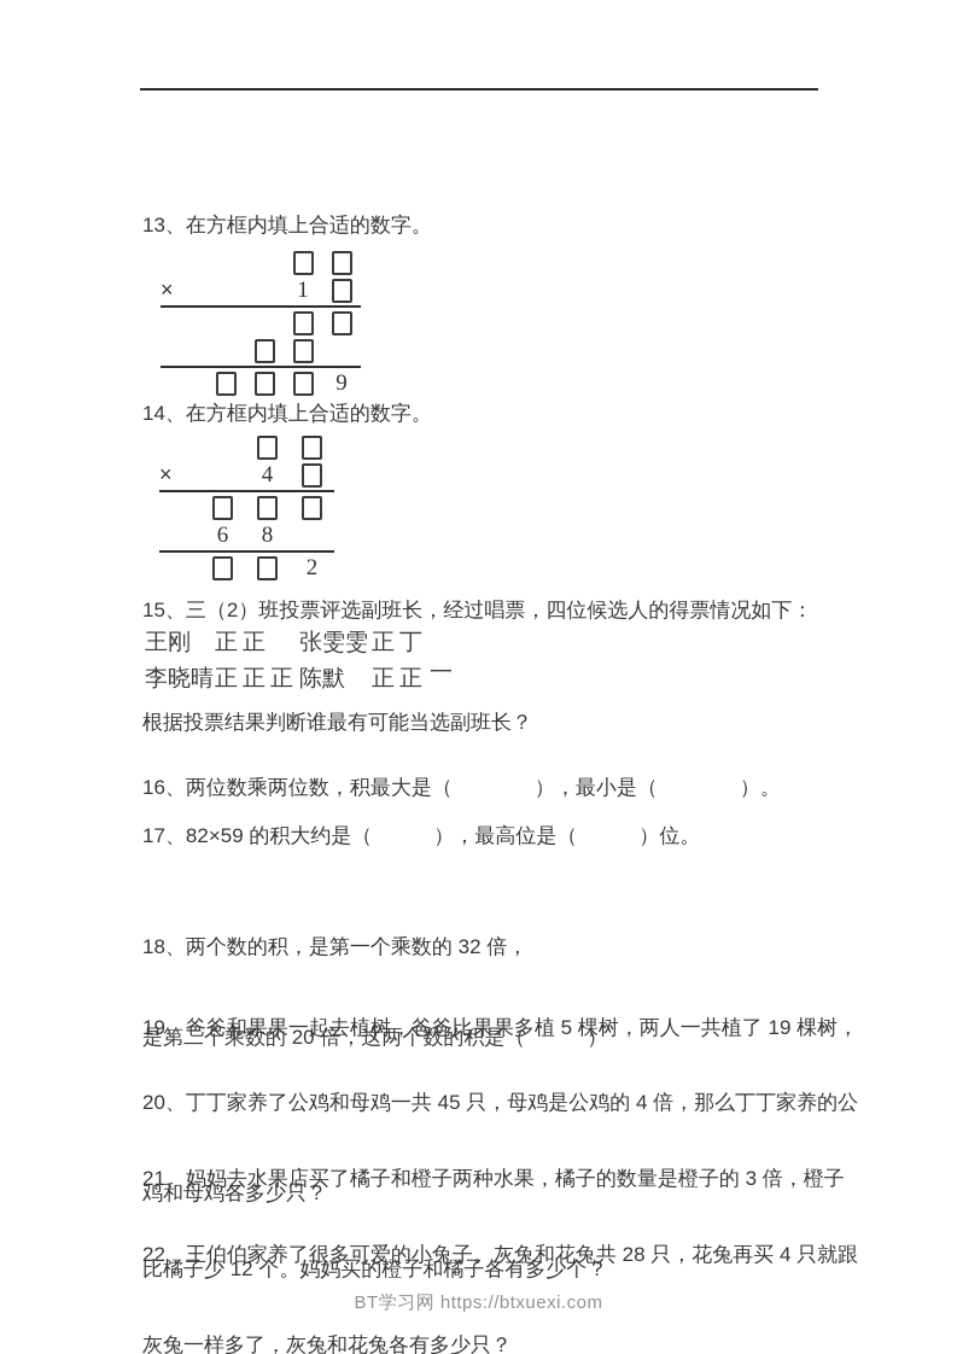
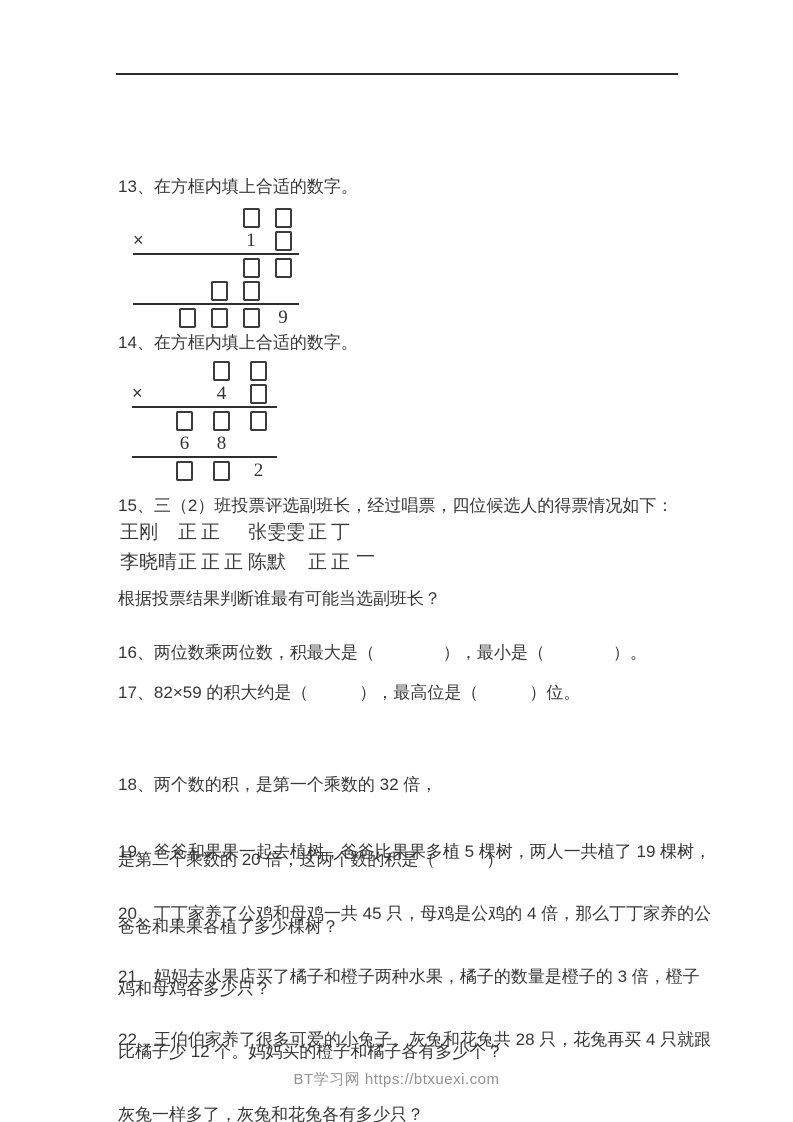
  13、在方框内填上合适的数字。
  ×
  1
  9
  14、在方框内填上合适的数字。
  ×
  4
  6
  8
  2
  15、三（2）班投票评选副班长，经过唱票，四位候选人的得票情况如下：
  王刚
  正正
  张雯雯
  正丁
  李晓晴
  正正正
  陈默
  正正一
  根据投票结果判断谁最有可能当选副班长？
  16、两位数乘两位数，积最大是（ ），最小是（ ）。
  17、82×59 的积大约是（ ），最高位是（ ）位。
  18、两个数的积，是第一个乘数的 32 倍，
  是第二个乘数的 20 倍，这两个数的积是（ ）
  19、爸爸和果果一起去植树，爸爸比果果多植 5 棵树，两人一共植了 19 棵树，
+ 爸爸和果果各植了多少棵树？
  20、丁丁家养了公鸡和母鸡一共 45 只，母鸡是公鸡的 4 倍，那么丁丁家养的公
  鸡和母鸡各多少只？
  21、妈妈去水果店买了橘子和橙子两种水果，橘子的数量是橙子的 3 倍，橙子
  比橘子少 12 个。妈妈买的橙子和橘子各有多少个？
  22、王伯伯家养了很多可爱的小兔子。灰兔和花兔共 28 只，花兔再买 4 只就跟
  灰兔一样多了，灰兔和花兔各有多少只？
  BT学习网 https://btxuexi.com
